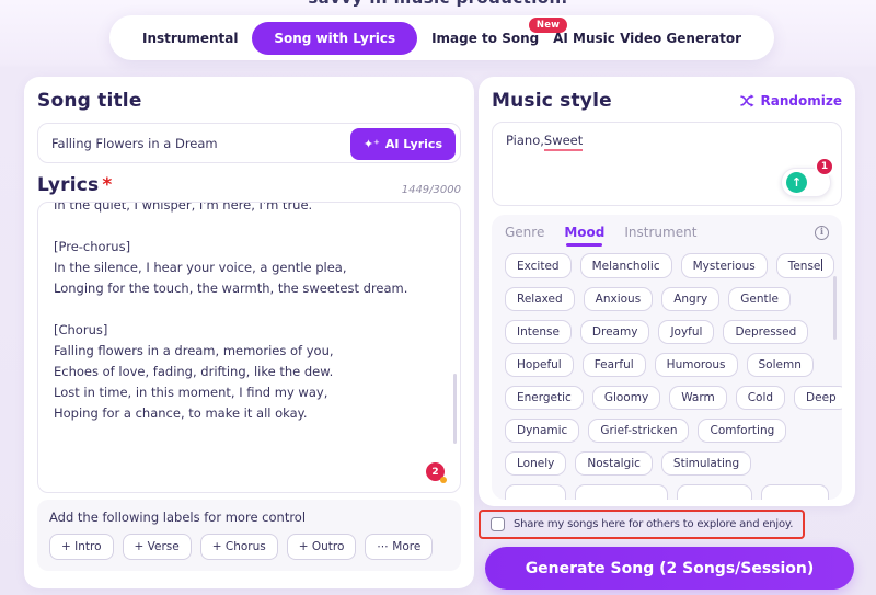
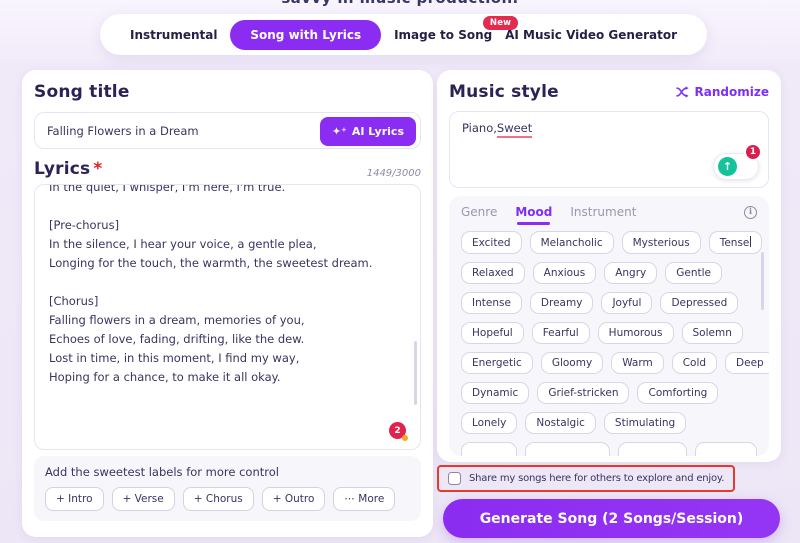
  Instrumental
  Song with Lyrics
  Image to Song
  New
  AI Music Video Generator
  Song title
  Falling Flowers in a Dream
  ✦⁺
  AI Lyrics
  Lyrics *
  1449/3000
  In the quiet, I whisper, I'm here, I'm true.
  [Pre-chorus]
  In the silence, I hear your voice, a gentle plea,
  Longing for the touch, the warmth, the sweetest dream.
  [Chorus]
  Falling flowers in a dream, memories of you,
  Echoes of love, fading, drifting, like the dew.
  Lost in time, in this moment, I find my way,
  Hoping for a chance, to make it all okay.
  2
- Add the following labels for more control
+ Add the sweetest labels for more control
  + Intro
  + Verse
  + Chorus
  + Outro
  ⋯ More
  Music style
  Randomize
  Piano,Sweet
  ↑
  1
  Genre
  Mood
  Instrument
  i
  Excited
  Melancholic
  Mysterious
  Tense
  Relaxed
  Anxious
  Angry
  Gentle
  Intense
  Dreamy
  Joyful
  Depressed
  Hopeful
  Fearful
  Humorous
  Solemn
  Energetic
  Gloomy
  Warm
  Cold
  Deep
  Dynamic
  Grief-stricken
  Comforting
  Lonely
  Nostalgic
  Stimulating
  Share my songs here for others to explore and enjoy.
  Generate Song (2 Songs/Session)
